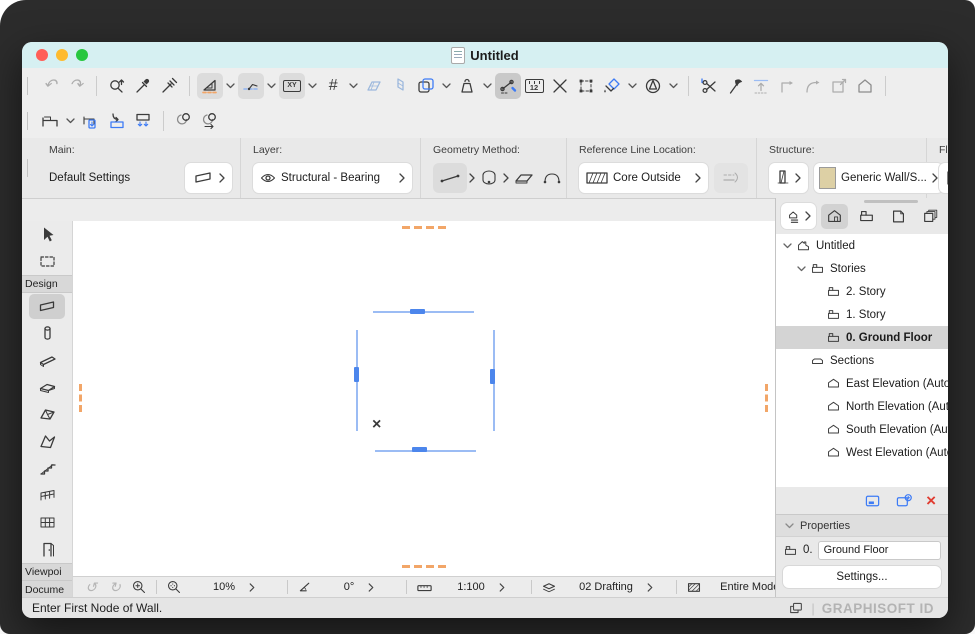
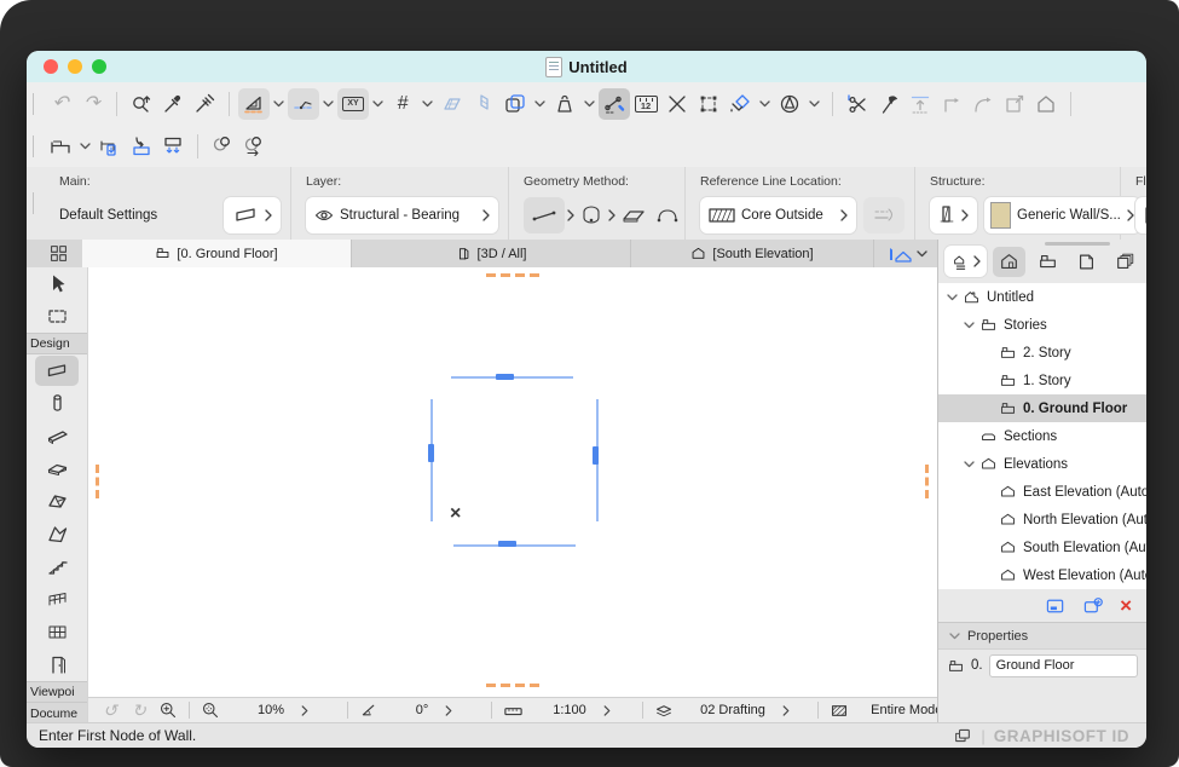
  Untitled
  ↶
  ↷
  #
  12
  Main:
  Default Settings
  Layer:
  Structural - Bearing
  Geometry Method:
  Reference Line Location:
  Core Outside
  Structure:
  Generic Wall/S...
+ [0. Ground Floor]
+ [3D / All]
+ [South Elevation]
  Design
  Viewpoi
  Docume
  ×
  Untitled
  Stories
  2. Story
  1. Story
  0. Ground Floor
  Sections
+ Elevations
  East Elevation (Auto
  North Elevation (Aut
  South Elevation (Au
  West Elevation (Aut
  ×
  Properties
  0.
  Ground Floor
- Settings...
  ↺
  ↻
  10%
  0°
  1:100
  02 Drafting
  Entire Mod
  Enter First Node of Wall.
  GRAPHISOFT ID
